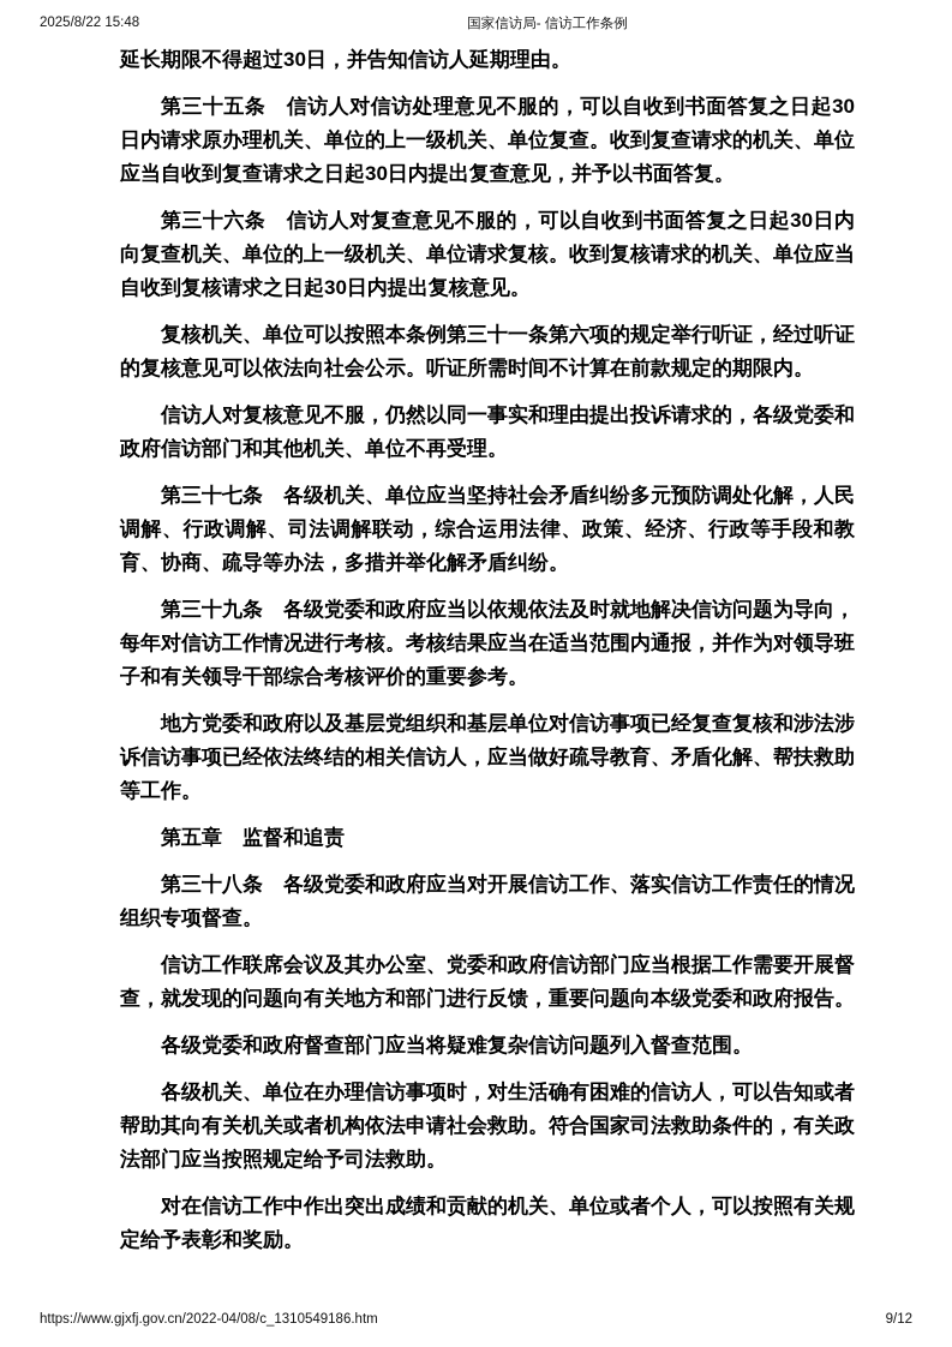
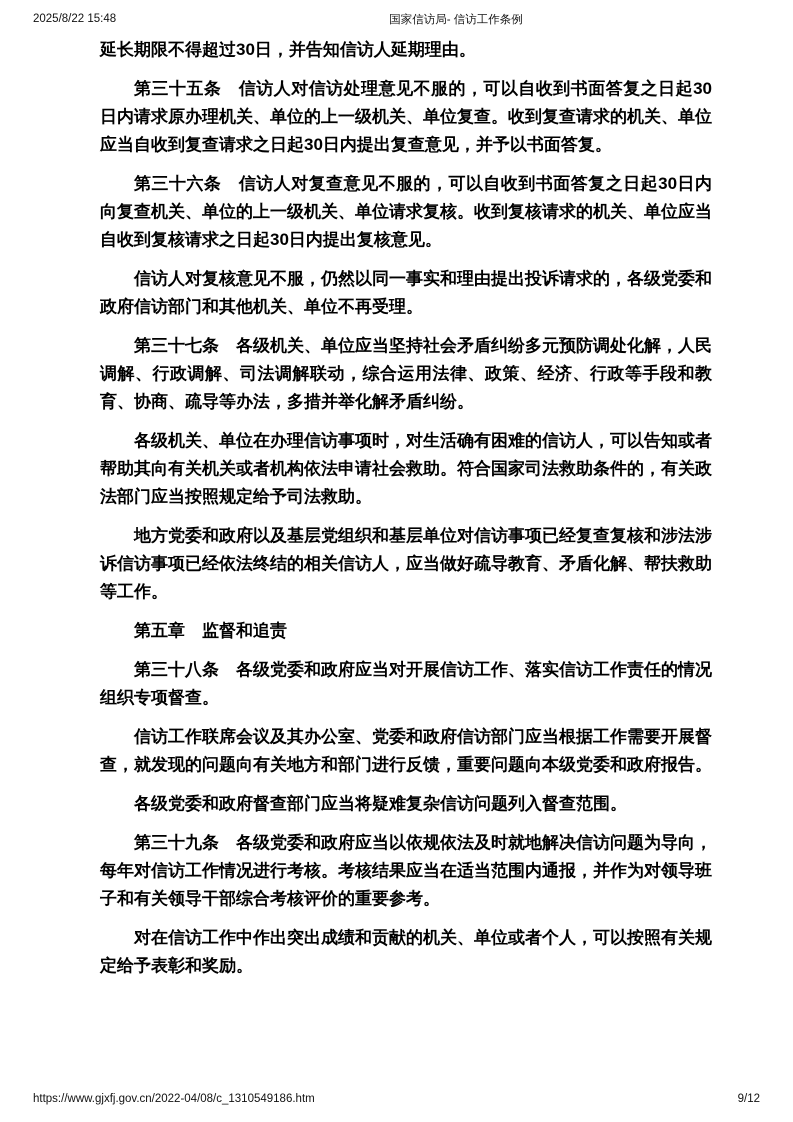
  2025/8/22 15:48
  国家信访局- 信访工作条例
  延长期限不得超过30日，并告知信访人延期理由。
  第三十五条 信访人对信访处理意见不服的，可以自收到书面答复之日起30日内请求原办理机关、单位的上一级机关、单位复查。收到复查请求的机关、单位应当自收到复查请求之日起30日内提出复查意见，并予以书面答复。
  第三十六条 信访人对复查意见不服的，可以自收到书面答复之日起30日内向复查机关、单位的上一级机关、单位请求复核。收到复核请求的机关、单位应当自收到复核请求之日起30日内提出复核意见。
- 复核机关、单位可以按照本条例第三十一条第六项的规定举行听证，经过听证的复核意见可以依法向社会公示。听证所需时间不计算在前款规定的期限内。
  信访人对复核意见不服，仍然以同一事实和理由提出投诉请求的，各级党委和政府信访部门和其他机关、单位不再受理。
  第三十七条 各级机关、单位应当坚持社会矛盾纠纷多元预防调处化解，人民调解、行政调解、司法调解联动，综合运用法律、政策、经济、行政等手段和教育、协商、疏导等办法，多措并举化解矛盾纠纷。
- 第三十九条 各级党委和政府应当以依规依法及时就地解决信访问题为导向，每年对信访工作情况进行考核。考核结果应当在适当范围内通报，并作为对领导班子和有关领导干部综合考核评价的重要参考。
+ 各级机关、单位在办理信访事项时，对生活确有困难的信访人，可以告知或者帮助其向有关机关或者机构依法申请社会救助。符合国家司法救助条件的，有关政法部门应当按照规定给予司法救助。
  地方党委和政府以及基层党组织和基层单位对信访事项已经复查复核和涉法涉诉信访事项已经依法终结的相关信访人，应当做好疏导教育、矛盾化解、帮扶救助等工作。
  第五章 监督和追责
  第三十八条 各级党委和政府应当对开展信访工作、落实信访工作责任的情况组织专项督查。
  信访工作联席会议及其办公室、党委和政府信访部门应当根据工作需要开展督查，就发现的问题向有关地方和部门进行反馈，重要问题向本级党委和政府报告。
  各级党委和政府督查部门应当将疑难复杂信访问题列入督查范围。
- 各级机关、单位在办理信访事项时，对生活确有困难的信访人，可以告知或者帮助其向有关机关或者机构依法申请社会救助。符合国家司法救助条件的，有关政法部门应当按照规定给予司法救助。
+ 第三十九条 各级党委和政府应当以依规依法及时就地解决信访问题为导向，每年对信访工作情况进行考核。考核结果应当在适当范围内通报，并作为对领导班子和有关领导干部综合考核评价的重要参考。
  对在信访工作中作出突出成绩和贡献的机关、单位或者个人，可以按照有关规定给予表彰和奖励。
  https://www.gjxfj.gov.cn/2022-04/08/c_1310549186.htm
  9/12
